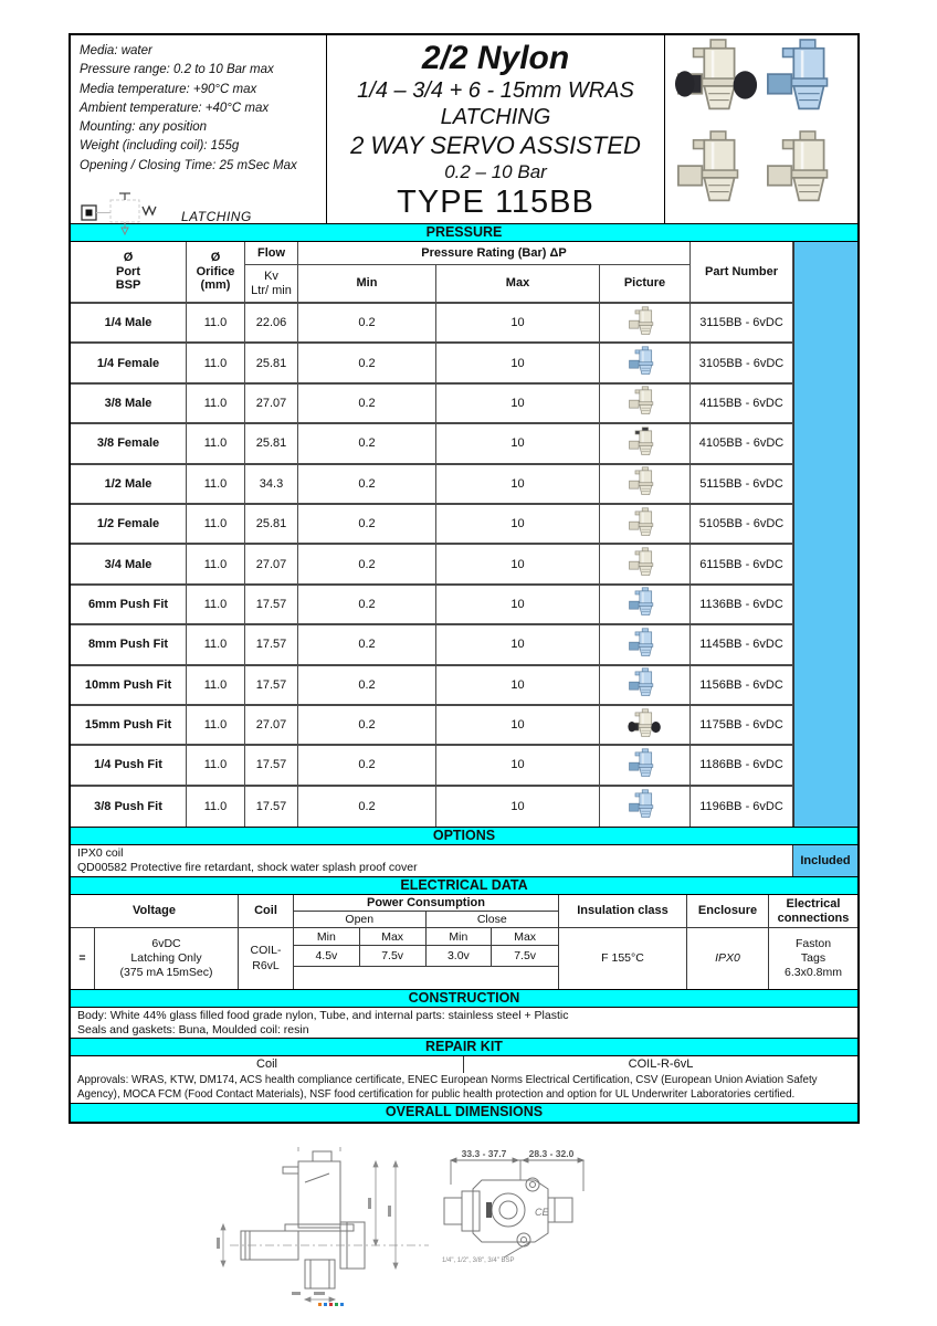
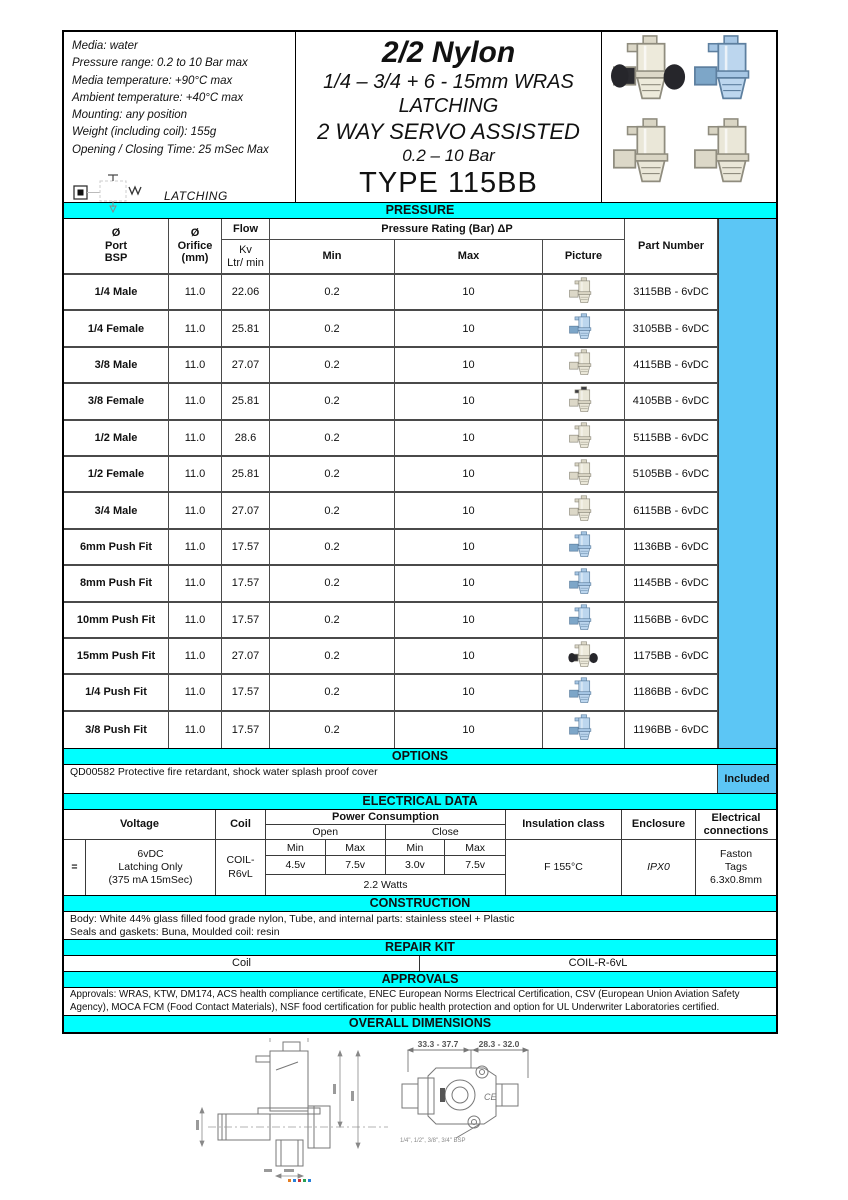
  Media: water
  Pressure range: 0.2 to 10 Bar max
  Media temperature: +90°C max
  Ambient temperature: +40°C max
  Mounting: any position
  Weight (including coil): 155g
  Opening / Closing Time: 25 mSec Max
  LATCHING
  2/2 Nylon
  1/4 – 3/4 + 6 - 15mm WRAS
  LATCHING
  2 WAY SERVO ASSISTED
  0.2 – 10 Bar
  TYPE 115BB
  PRESSURE
  Ø
  Port
  BSP
  Ø
  Orifice
  (mm)
  Flow
  Kv
  Ltr/ min
  Pressure Rating (Bar) ΔP
  Min
  Max
  Picture
  Part Number
  1/4 Male
  11.0
  22.06
  0.2
  10
  3115BB - 6vDC
  1/4 Female
  11.0
  25.81
  0.2
  10
  3105BB - 6vDC
  3/8 Male
  11.0
  27.07
  0.2
  10
  4115BB - 6vDC
  3/8 Female
  11.0
  25.81
  0.2
  10
  4105BB - 6vDC
  1/2 Male
  11.0
- 34.3
+ 28.6
  0.2
  10
  5115BB - 6vDC
  1/2 Female
  11.0
  25.81
  0.2
  10
  5105BB - 6vDC
  3/4 Male
  11.0
  27.07
  0.2
  10
  6115BB - 6vDC
  6mm Push Fit
  11.0
  17.57
  0.2
  10
  1136BB - 6vDC
  8mm Push Fit
  11.0
  17.57
  0.2
  10
  1145BB - 6vDC
  10mm Push Fit
  11.0
  17.57
  0.2
  10
  1156BB - 6vDC
  15mm Push Fit
  11.0
  27.07
  0.2
  10
  1175BB - 6vDC
  1/4 Push Fit
  11.0
  17.57
  0.2
  10
  1186BB - 6vDC
  3/8 Push Fit
  11.0
  17.57
  0.2
  10
  1196BB - 6vDC
  OPTIONS
- IPX0 coil
  QD00582 Protective fire retardant, shock water splash proof cover
  Included
  ELECTRICAL DATA
  Voltage
  =
  6vDC
  Latching Only
  (375 mA 15mSec)
  Coil
  COIL-
  R6vL
  Power Consumption
  Open
  Close
  Min
  Max
  Min
  Max
  4.5v
  7.5v
  3.0v
  7.5v
+ 2.2 Watts
  Insulation class
  F 155°C
  Enclosure
  IPX0
  Electrical
  connections
  Faston
  Tags
  6.3x0.8mm
  CONSTRUCTION
  Body: White 44% glass filled food grade nylon, Tube, and internal parts: stainless steel + Plastic
  Seals and gaskets: Buna, Moulded coil: resin
  REPAIR KIT
  Coil
  COIL-R-6vL
+ APPROVALS
  Approvals: WRAS, KTW, DM174, ACS health compliance certificate, ENEC European Norms Electrical Certification, CSV (European Union Aviation Safety Agency), MOCA FCM (Food Contact Materials), NSF food certification for public health protection and option for UL Underwriter Laboratories certified.
  OVERALL DIMENSIONS
  33.3 - 37.7
  28.3 - 32.0
  CE
